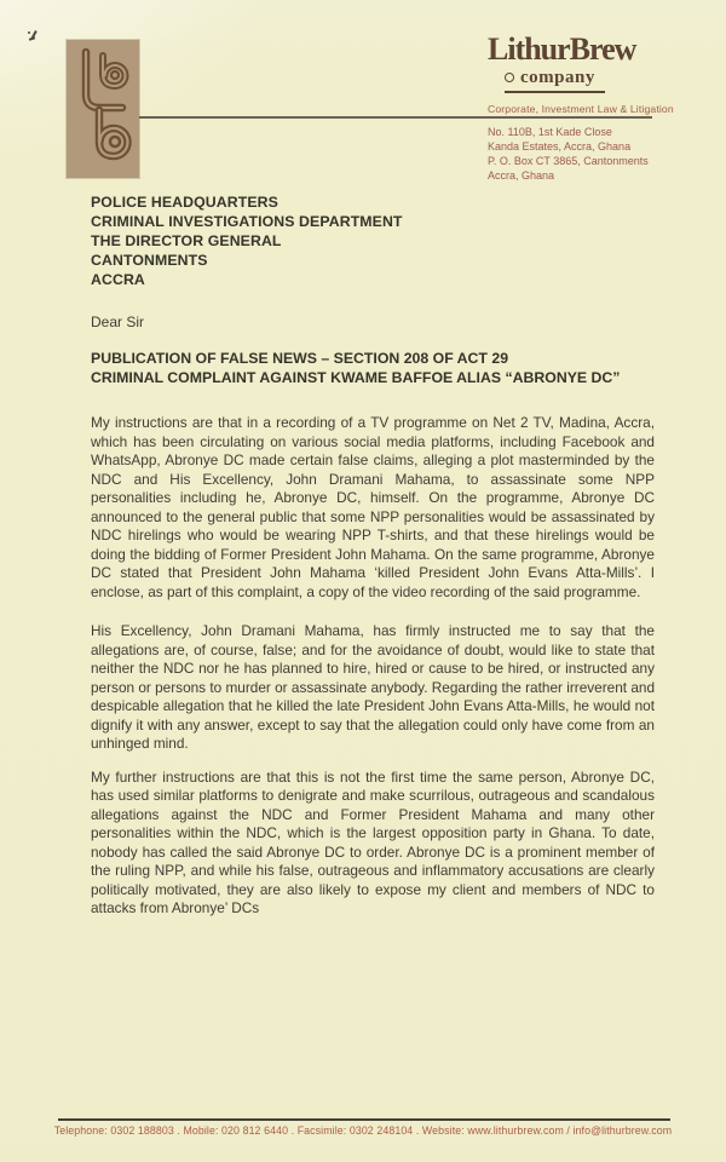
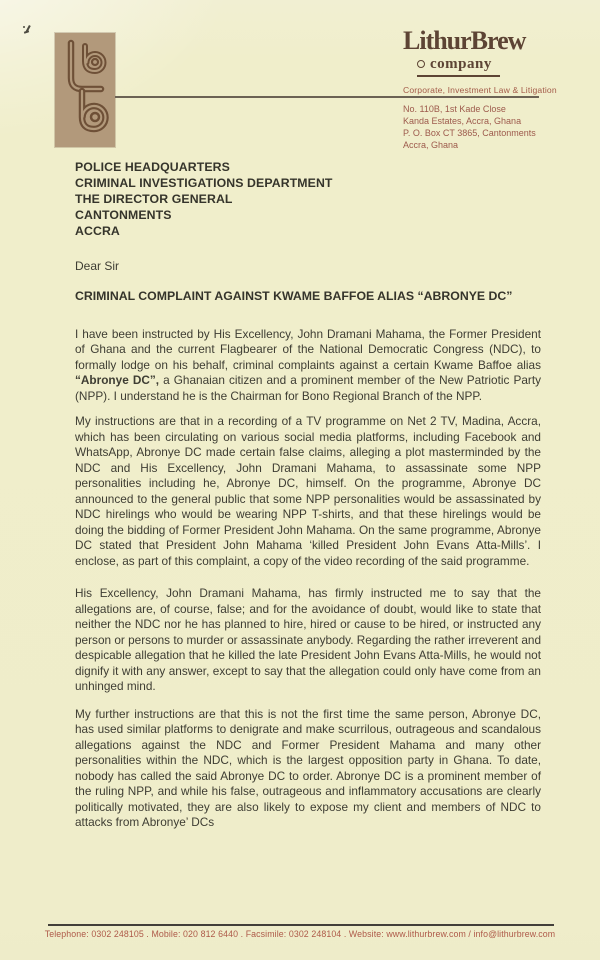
  LithurBrew
  company
  Corporate, Investment Law & Litigation
  No. 110B, 1st Kade Close
  Kanda Estates, Accra, Ghana
  P. O. Box CT 3865, Cantonments
  Accra, Ghana
  POLICE HEADQUARTERS
  CRIMINAL INVESTIGATIONS DEPARTMENT
  THE DIRECTOR GENERAL
  CANTONMENTS
  ACCRA
  Dear Sir
- PUBLICATION OF FALSE NEWS – SECTION 208 OF ACT 29
  CRIMINAL COMPLAINT AGAINST KWAME BAFFOE ALIAS “ABRONYE DC”
+ I have been instructed by His Excellency, John Dramani Mahama, the Former President of Ghana and the current Flagbearer of the National Democratic Congress (NDC), to formally lodge on his behalf, criminal complaints against a certain Kwame Baffoe alias “Abronye DC”, a Ghanaian citizen and a prominent member of the New Patriotic Party (NPP). I understand he is the Chairman for Bono Regional Branch of the NPP.
  My instructions are that in a recording of a TV programme on Net 2 TV, Madina, Accra, which has been circulating on various social media platforms, including Facebook and WhatsApp, Abronye DC made certain false claims, alleging a plot masterminded by the NDC and His Excellency, John Dramani Mahama, to assassinate some NPP personalities including he, Abronye DC, himself. On the programme, Abronye DC announced to the general public that some NPP personalities would be assassinated by NDC hirelings who would be wearing NPP T-shirts, and that these hirelings would be doing the bidding of Former President John Mahama. On the same programme, Abronye DC stated that President John Mahama ‘killed President John Evans Atta-Mills’. I enclose, as part of this complaint, a copy of the video recording of the said programme.
  His Excellency, John Dramani Mahama, has firmly instructed me to say that the allegations are, of course, false; and for the avoidance of doubt, would like to state that neither the NDC nor he has planned to hire, hired or cause to be hired, or instructed any person or persons to murder or assassinate anybody. Regarding the rather irreverent and despicable allegation that he killed the late President John Evans Atta-Mills, he would not dignify it with any answer, except to say that the allegation could only have come from an unhinged mind.
  My further instructions are that this is not the first time the same person, Abronye DC, has used similar platforms to denigrate and make scurrilous, outrageous and scandalous allegations against the NDC and Former President Mahama and many other personalities within the NDC, which is the largest opposition party in Ghana. To date, nobody has called the said Abronye DC to order. Abronye DC is a prominent member of the ruling NPP, and while his false, outrageous and inflammatory accusations are clearly politically motivated, they are also likely to expose my client and members of NDC to attacks from Abronye’ DCs
- Telephone: 0302 188803 . Mobile: 020 812 6440 . Facsimile: 0302 248104 . Website: www.lithurbrew.com / info@lithurbrew.com
+ Telephone: 0302 248105 . Mobile: 020 812 6440 . Facsimile: 0302 248104 . Website: www.lithurbrew.com / info@lithurbrew.com
